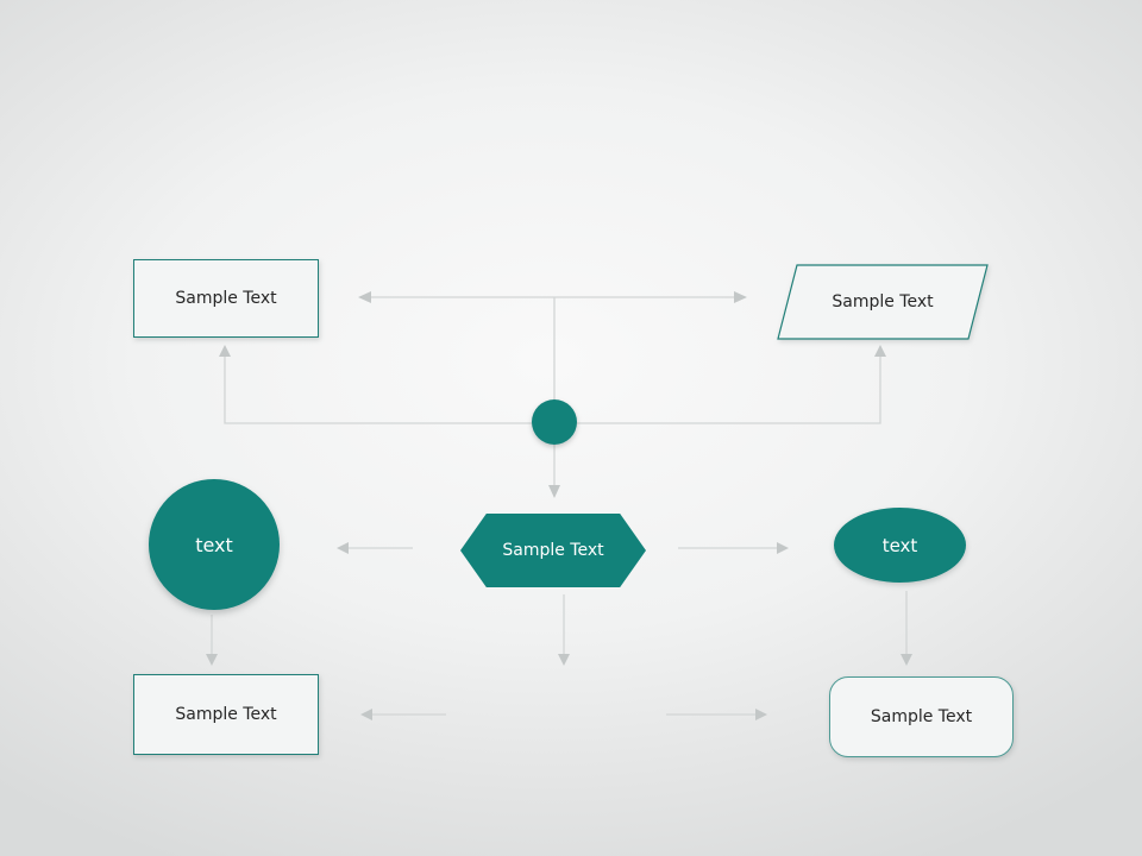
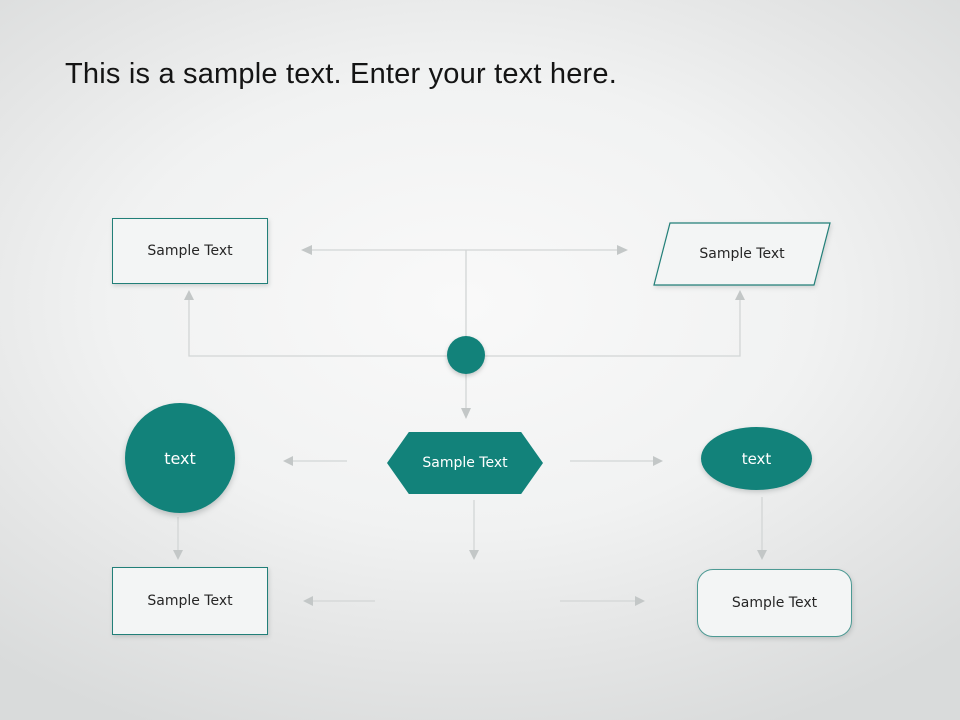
+ This is a sample text. Enter your text here.
  Sample Text
  Sample Text
  text
  Sample Text
  text
  Sample Text
  Sample Text
